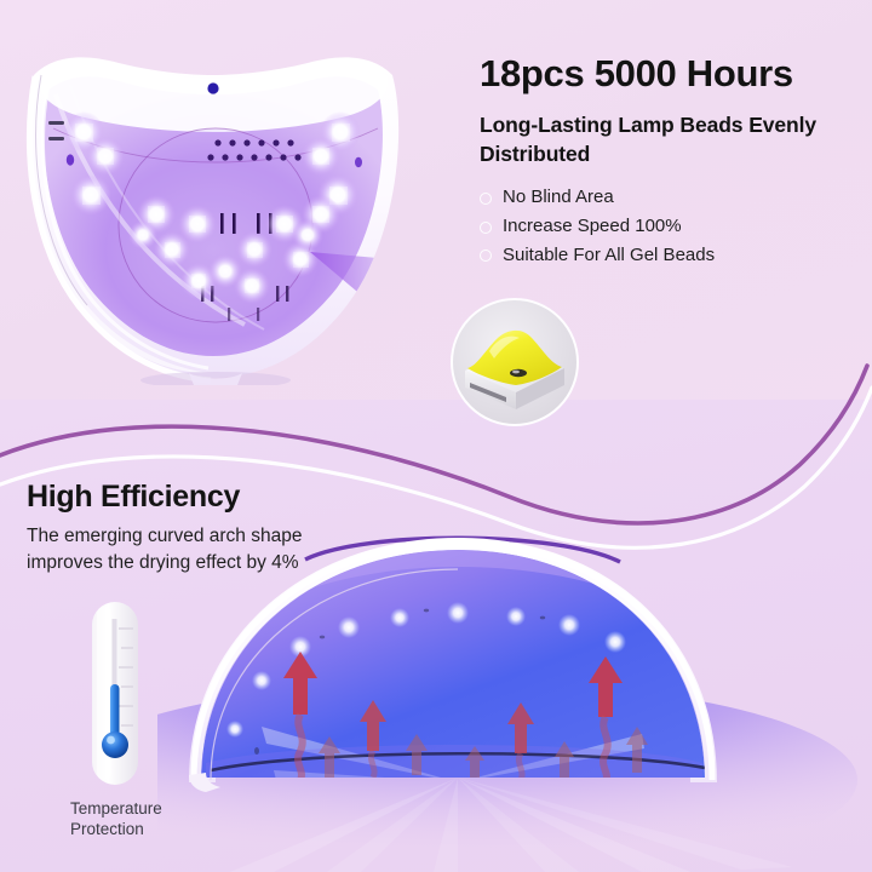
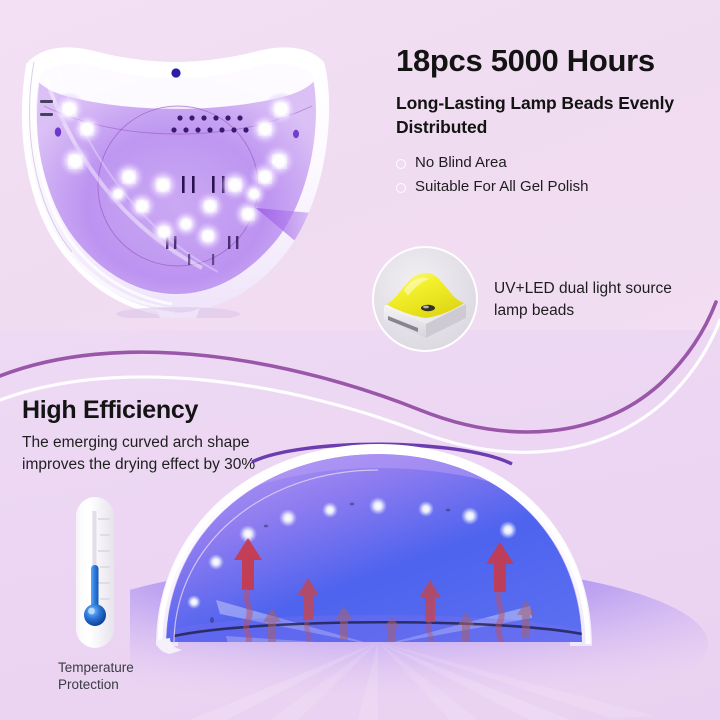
  18pcs 5000 Hours
  Long-Lasting Lamp Beads Evenly Distributed
  No Blind Area
- Increase Speed 100%
- Suitable For All Gel Beads
+ Suitable For All Gel Polish
+ UV+LED dual light source lamp beads
  High Efficiency
- The emerging curved arch shape improves the drying effect by 4%
+ The emerging curved arch shape improves the drying effect by 30%
  Temperature
  Protection
